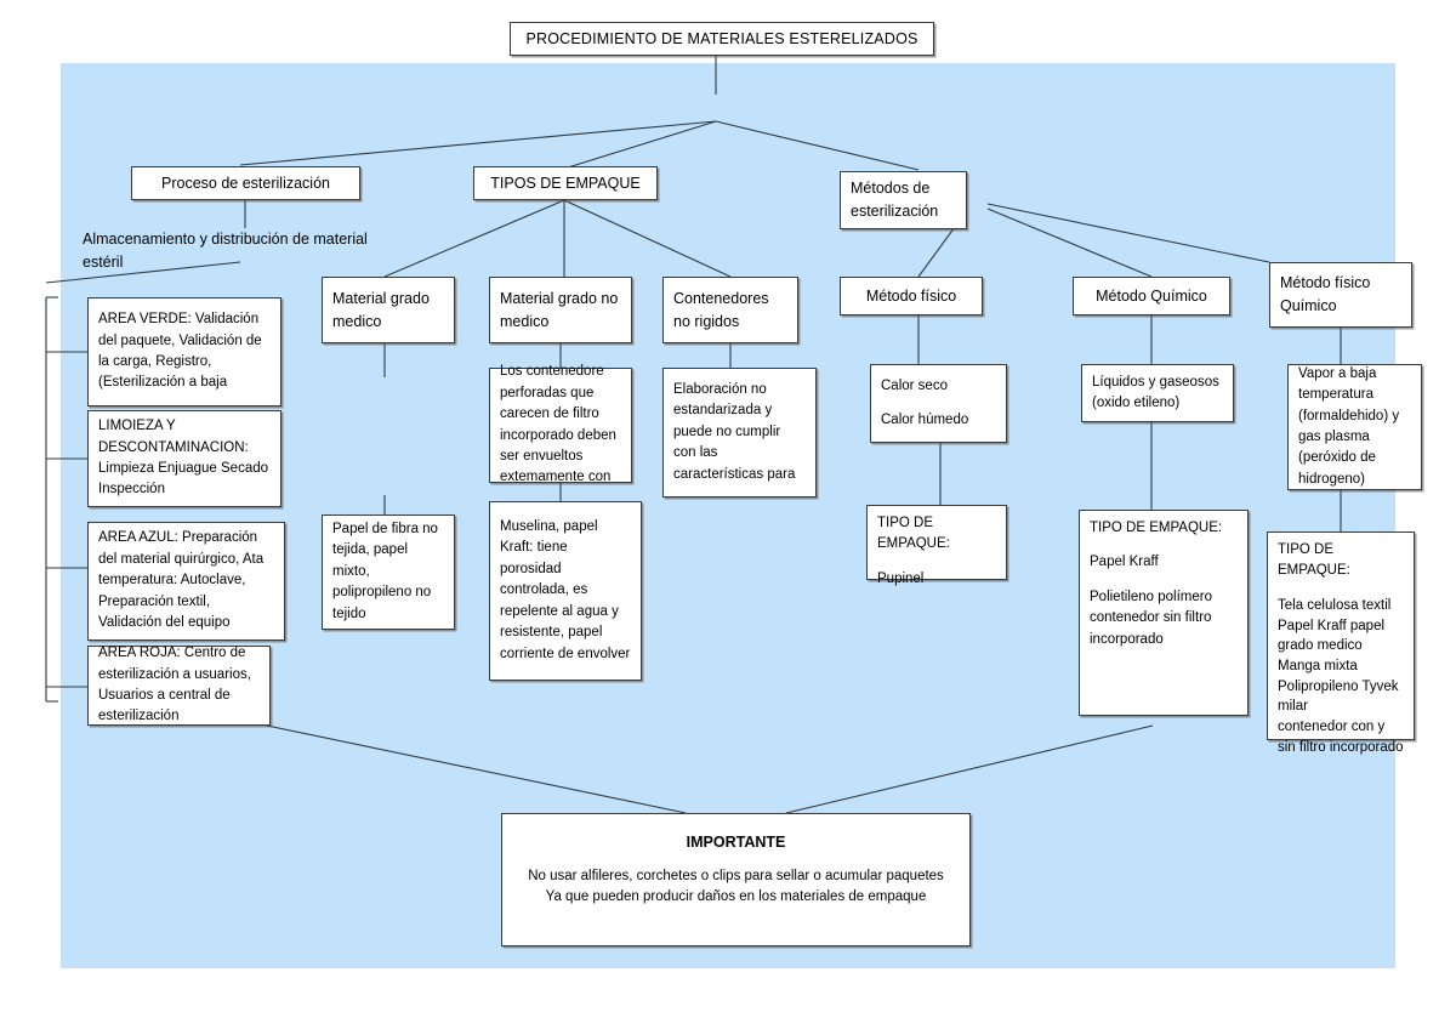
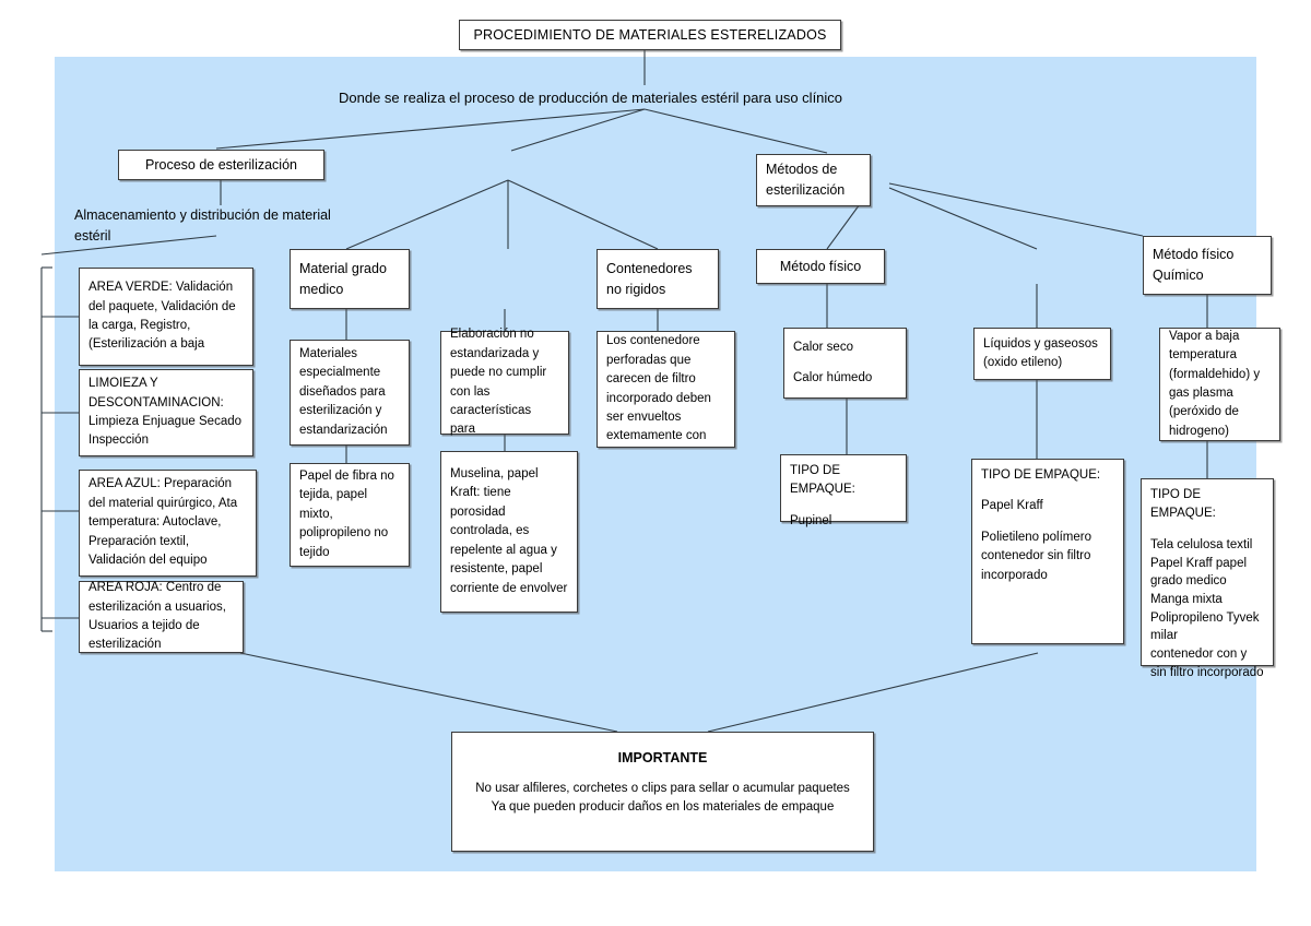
  PROCEDIMIENTO DE MATERIALES ESTERELIZADOS
+ Donde se realiza el proceso de producción de materiales estéril para uso clínico
  Proceso de esterilización
  Almacenamiento y distribución de material estéril
  AREA VERDE: Validación del paquete, Validación de la carga, Registro, (Esterilización a baja
  LIMOIEZA Y DESCONTAMINACION: Limpieza Enjuague Secado Inspección
  AREA AZUL: Preparación del material quirúrgico, Ata temperatura: Autoclave, Preparación textil, Validación del equipo
- AREA ROJA: Centro de esterilización a usuarios, Usuarios a central de esterilización
+ AREA ROJA: Centro de esterilización a usuarios, Usuarios a tejido de esterilización
- TIPOS DE EMPAQUE
  Material grado medico
+ Materiales especialmente diseñados para esterilización y estandarización
  Papel de fibra no tejida, papel mixto, polipropileno no tejido
- Material grado no medico
- Los contenedore perforadas que carecen de filtro incorporado deben ser envueltos extemamente con
+ Elaboración no estandarizada y puede no cumplir con las características para
  Muselina, papel Kraft: tiene porosidad controlada, es repelente al agua y resistente, papel corriente de envolver
  Contenedores no rigidos
- Elaboración no estandarizada y puede no cumplir con las características para
+ Los contenedore perforadas que carecen de filtro incorporado deben ser envueltos extemamente con
  Métodos de esterilización
  Método físico
  Calor seco
  Calor húmedo
  TIPO DE EMPAQUE:
  Pupinel
- Método Químico
  Líquidos y gaseosos (oxido etileno)
  TIPO DE EMPAQUE:
  Papel Kraff
  Polietileno polímero contenedor sin filtro incorporado
  Método físico Químico
  Vapor a baja temperatura (formaldehido) y gas plasma (peróxido de hidrogeno)
  TIPO DE EMPAQUE:
  Tela celulosa textil
  Papel Kraff papel grado medico Manga mixta
  Polipropileno Tyvek milar
  contenedor con y sin filtro incorporado
  IMPORTANTE
  No usar alfileres, corchetes o clips para sellar o acumular paquetes
  Ya que pueden producir daños en los materiales de empaque
